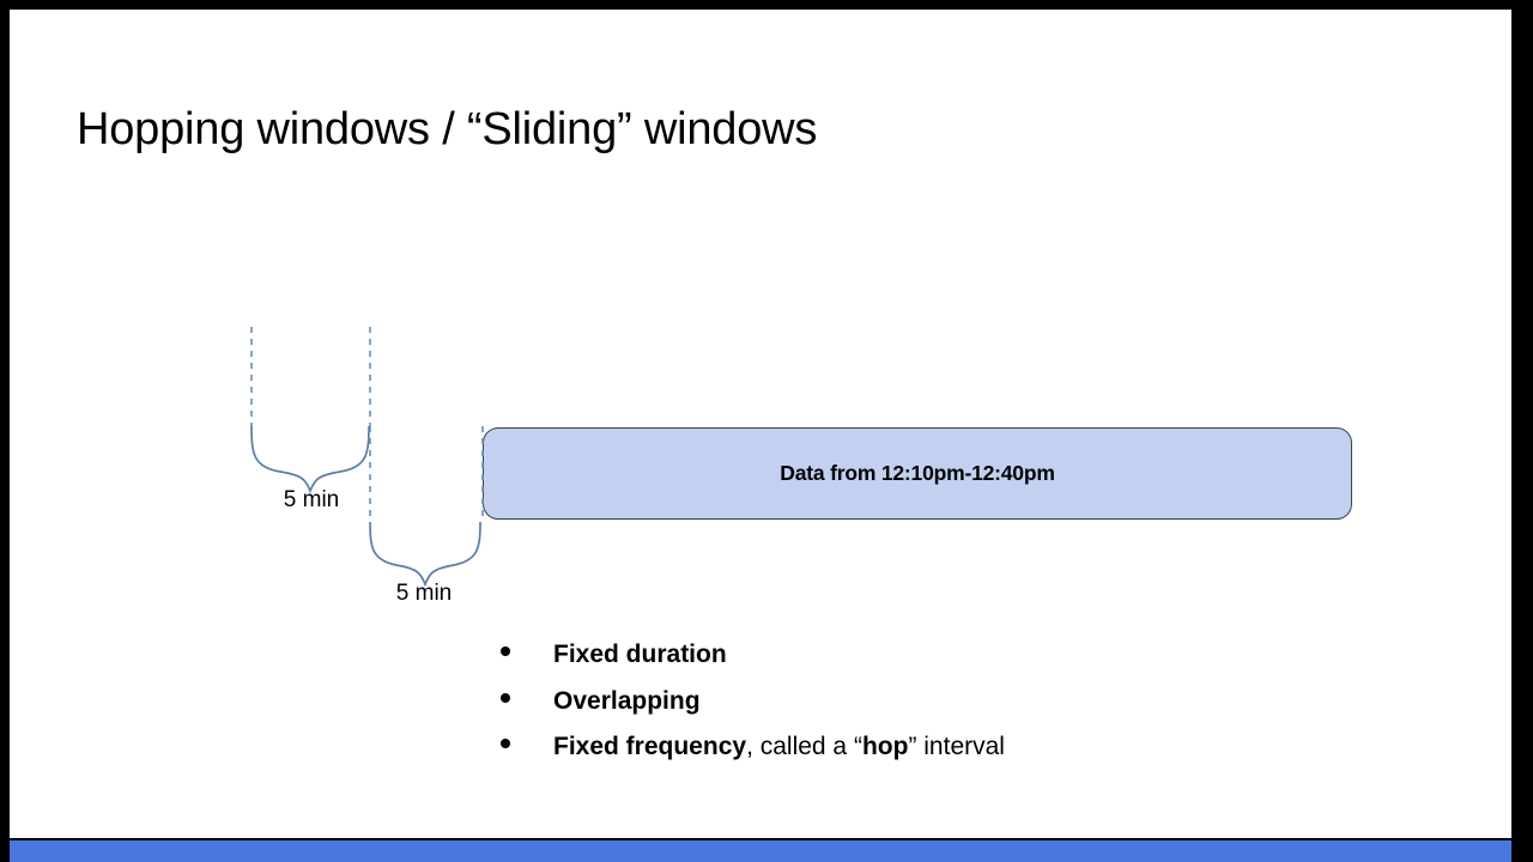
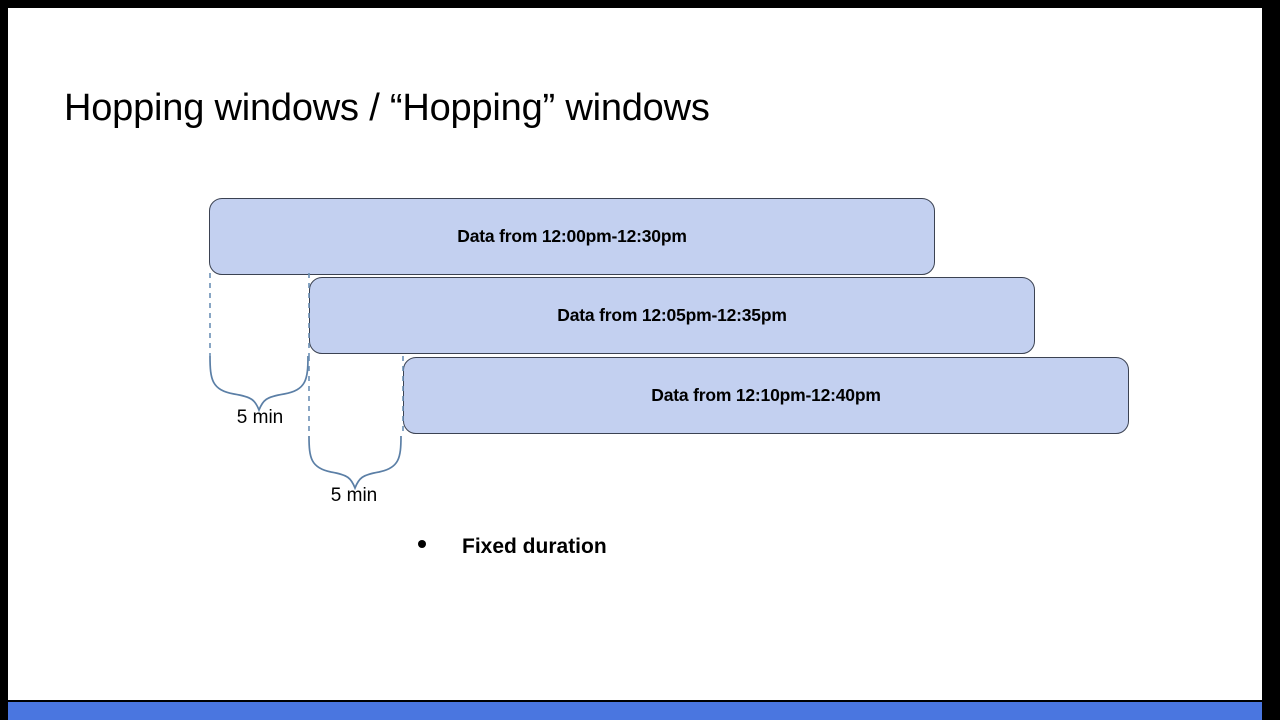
- Hopping windows / “Sliding” windows
+ Hopping windows / “Hopping” windows
+ Data from 12:00pm-12:30pm
+ Data from 12:05pm-12:35pm
  Data from 12:10pm-12:40pm
  5 min
  5 min
  Fixed duration
- Overlapping
- Fixed frequency, called a “hop” interval
